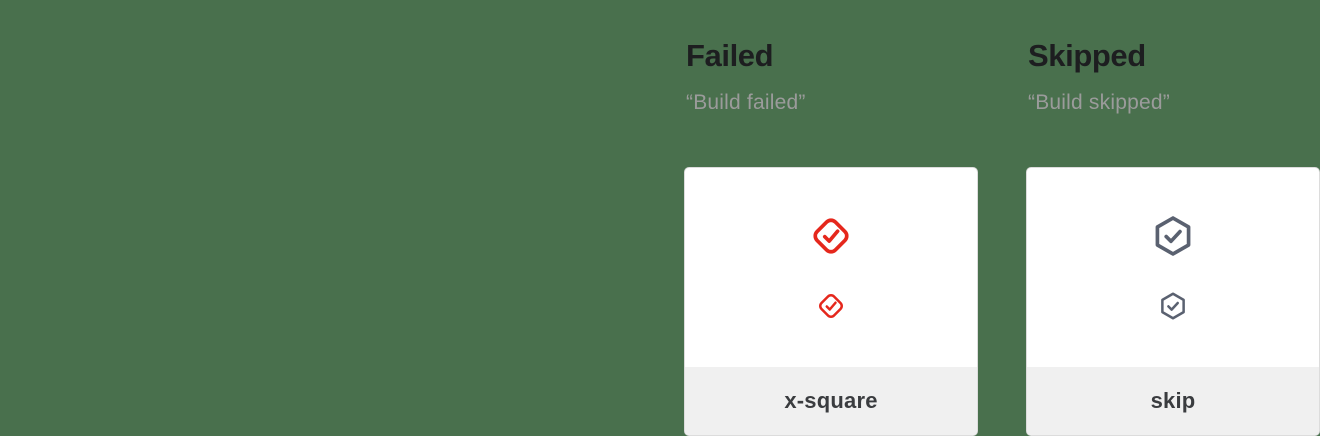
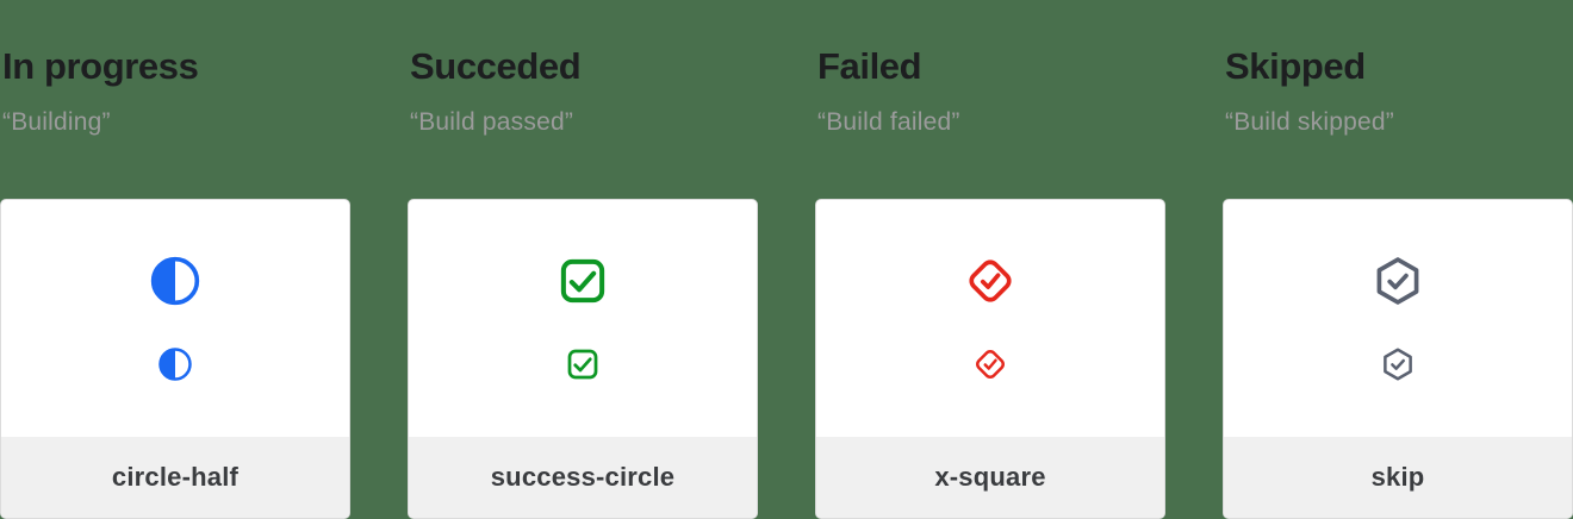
+ In progress
+ “Building”
+ circle-half
+ Succeded
+ “Build passed”
+ success-circle
  Failed
  “Build failed”
  x-square
  Skipped
  “Build skipped”
  skip
